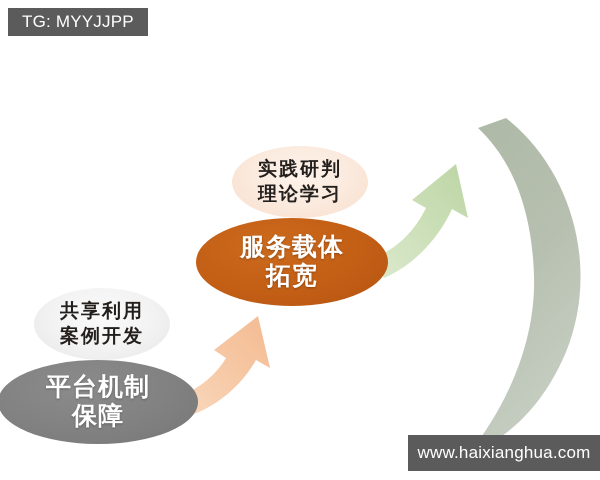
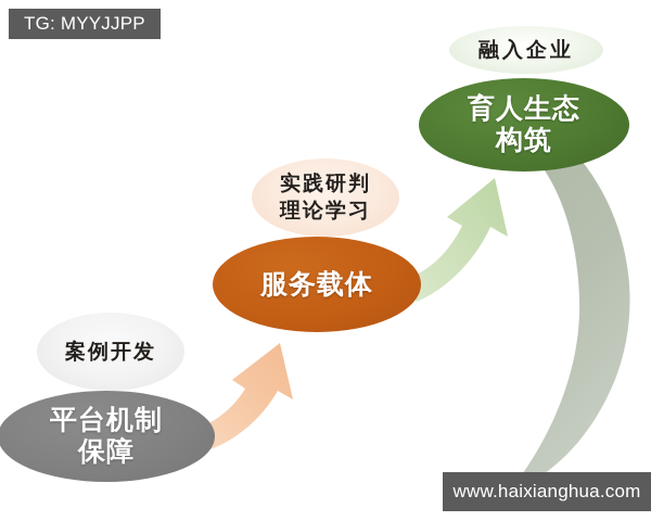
+ 融入企业
+ 育人生态
+ 构筑
  实践研判
  理论学习
  服务载体
- 拓宽
- 共享利用
  案例开发
  平台机制
  保障
  TG: MYYJJPP
  www.haixianghua.com
